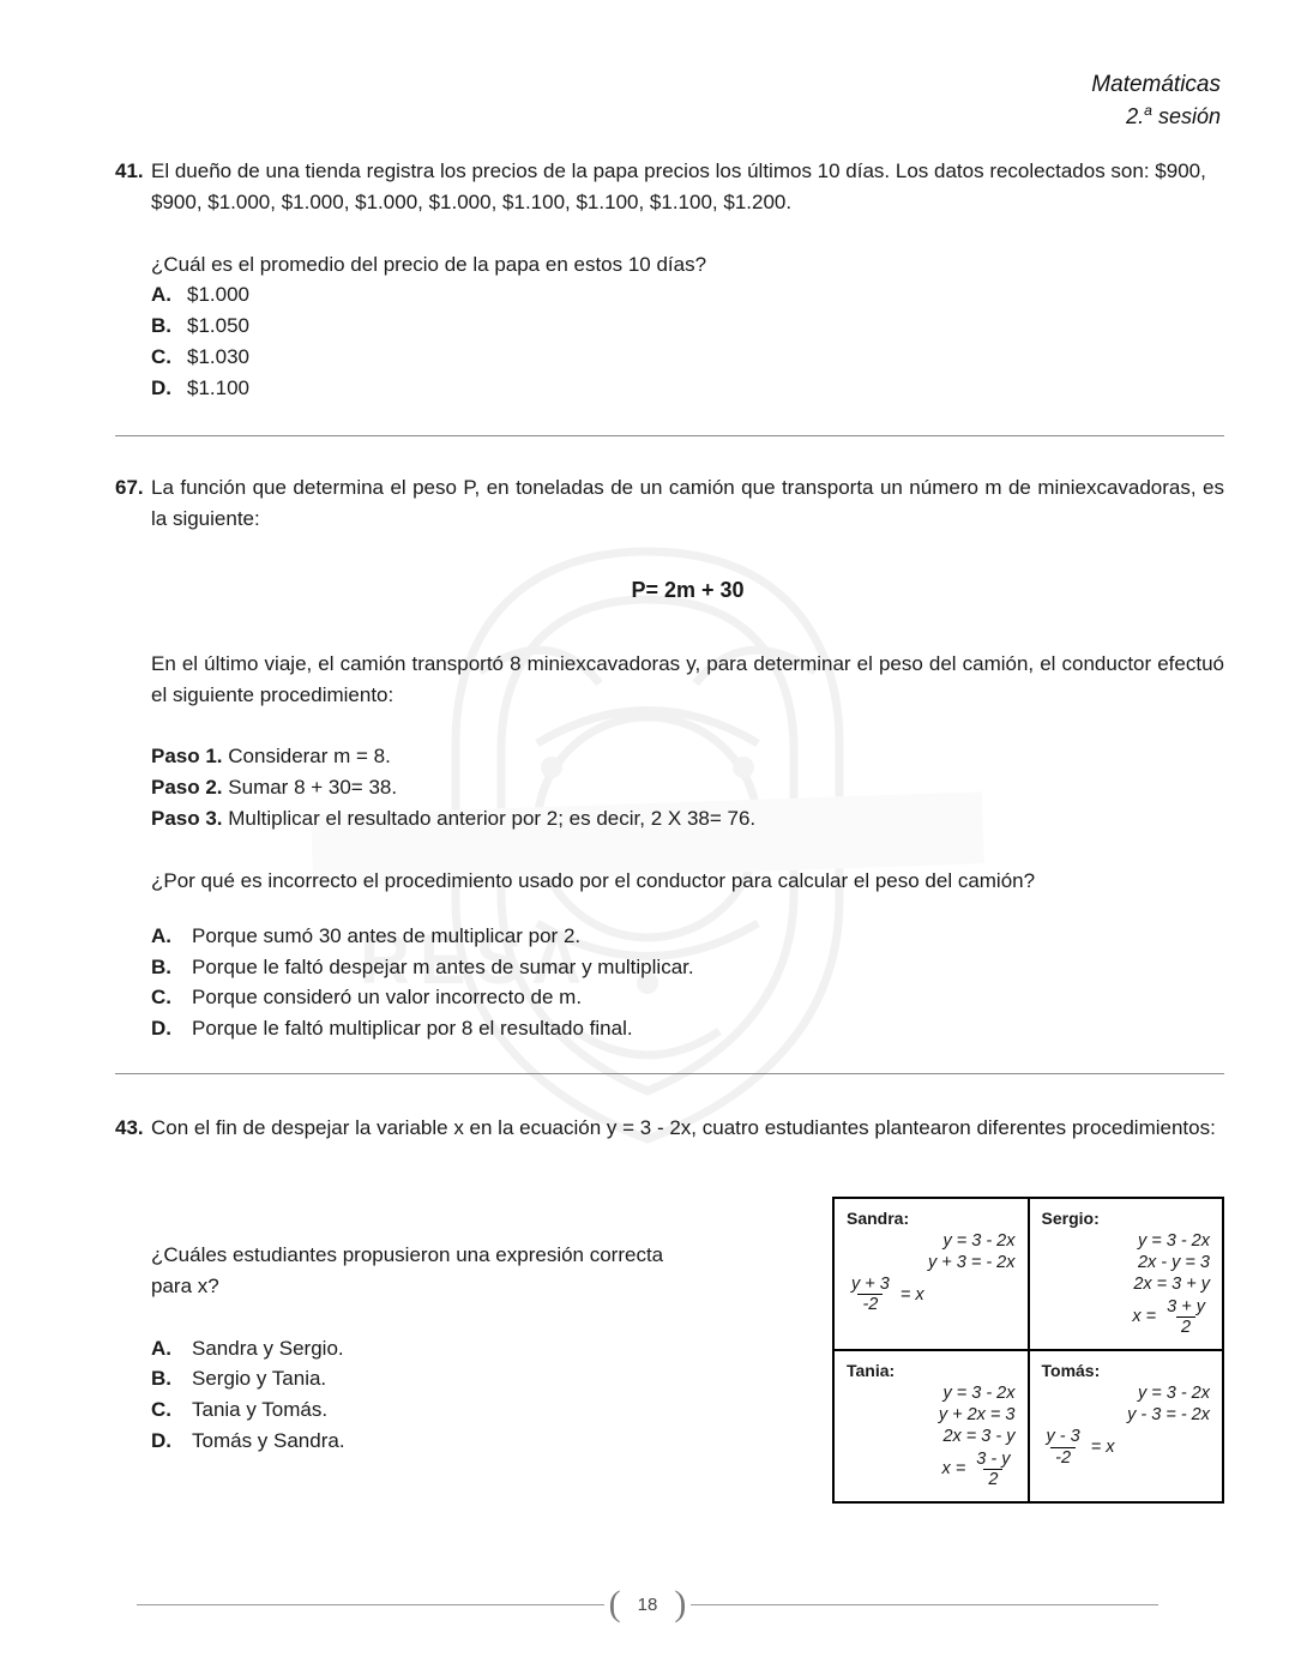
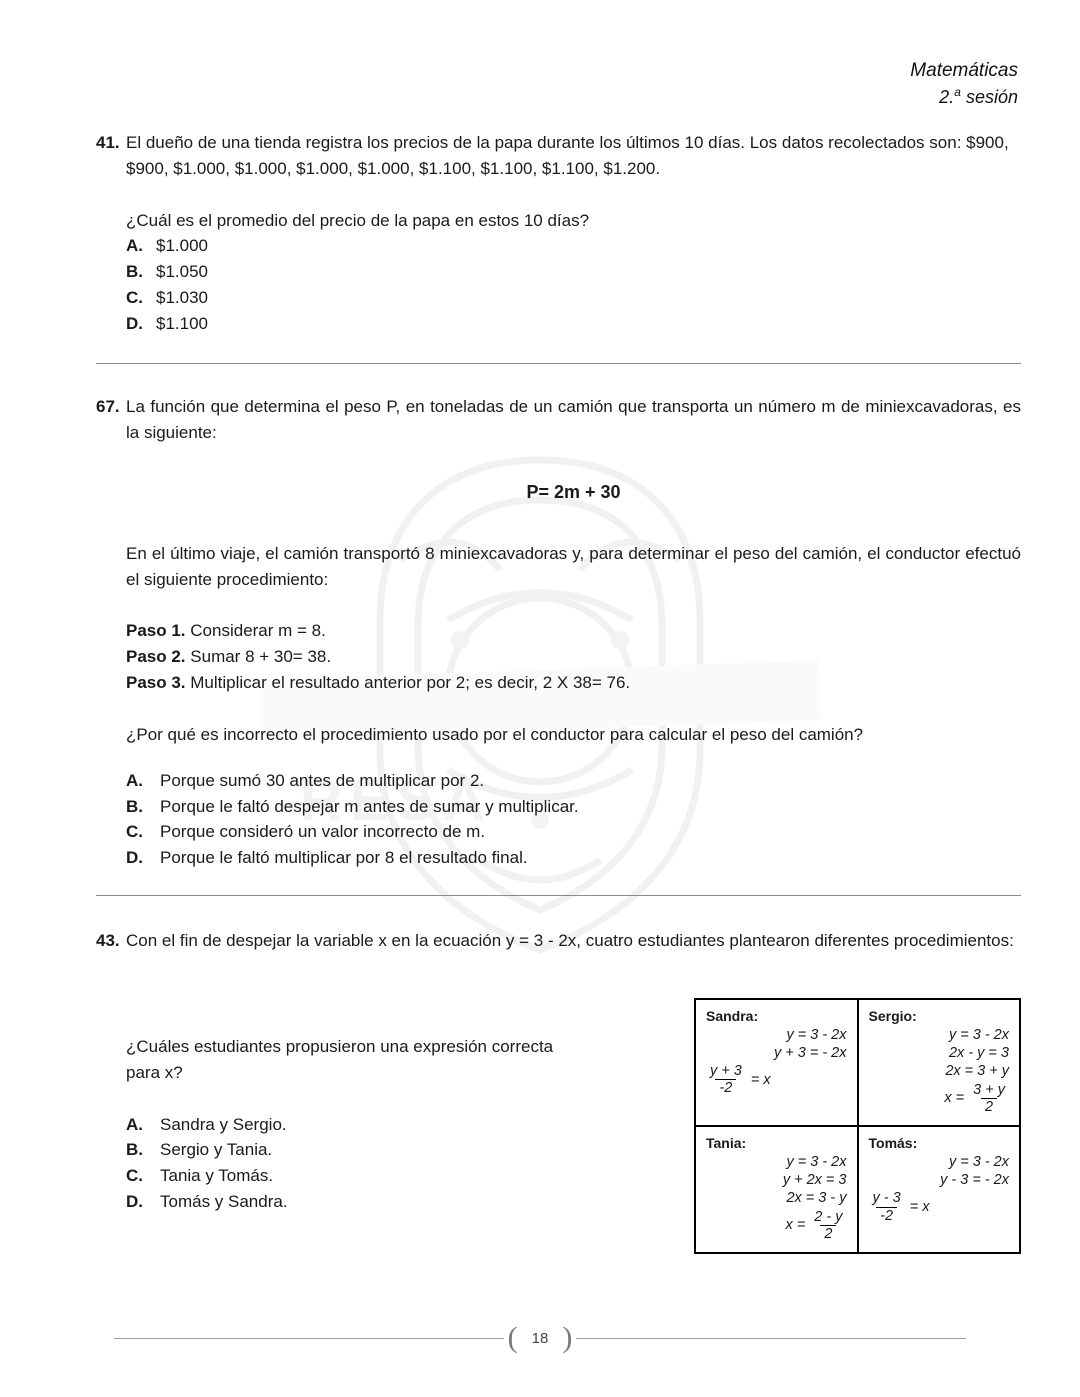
  RESA
  Matemáticas
  2.a sesión
  41.
- El dueño de una tienda registra los precios de la papa precios los últimos 10 días. Los datos recolectados son: $900, $900, $1.000, $1.000, $1.000, $1.000, $1.100, $1.100, $1.100, $1.200.
+ El dueño de una tienda registra los precios de la papa durante los últimos 10 días. Los datos recolectados son: $900, $900, $1.000, $1.000, $1.000, $1.000, $1.100, $1.100, $1.100, $1.200.
  ¿Cuál es el promedio del precio de la papa en estos 10 días?
  A.
  $1.000
  B.
  $1.050
  C.
  $1.030
  D.
  $1.100
  67.
  La función que determina el peso P, en toneladas de un camión que transporta un número m de miniexcavadoras, es la siguiente:
  P= 2m + 30
  En el último viaje, el camión transportó 8 miniexcavadoras y, para determinar el peso del camión, el conductor efectuó el siguiente procedimiento:
  Paso 1. Considerar m = 8.
  Paso 2. Sumar 8 + 30= 38.
  Paso 3. Multiplicar el resultado anterior por 2; es decir, 2 X 38= 76.
  ¿Por qué es incorrecto el procedimiento usado por el conductor para calcular el peso del camión?
  A.
  Porque sumó 30 antes de multiplicar por 2.
  B.
  Porque le faltó despejar m antes de sumar y multiplicar.
  C.
  Porque consideró un valor incorrecto de m.
  D.
  Porque le faltó multiplicar por 8 el resultado final.
  43.
  Con el fin de despejar la variable x en la ecuación y = 3 - 2x, cuatro estudiantes plantearon diferentes procedimientos:
  ¿Cuáles estudiantes propusieron una expresión correcta
  para x?
  A.
  Sandra y Sergio.
  B.
  Sergio y Tania.
  C.
  Tania y Tomás.
  D.
  Tomás y Sandra.
  Sandra: y = 3 - 2x y + 3 = - 2x y + 3 -2 = x	Sergio: y = 3 - 2x 2x - y = 3 2x = 3 + y x = 3 + y 2
- Tania: y = 3 - 2x y + 2x = 3 2x = 3 - y x = 3 - y 2	Tomás: y = 3 - 2x y - 3 = - 2x y - 3 -2 = x
+ Tania: y = 3 - 2x y + 2x = 3 2x = 3 - y x = 2 - y 2	Tomás: y = 3 - 2x y - 3 = - 2x y - 3 -2 = x
  (
  18
  )
